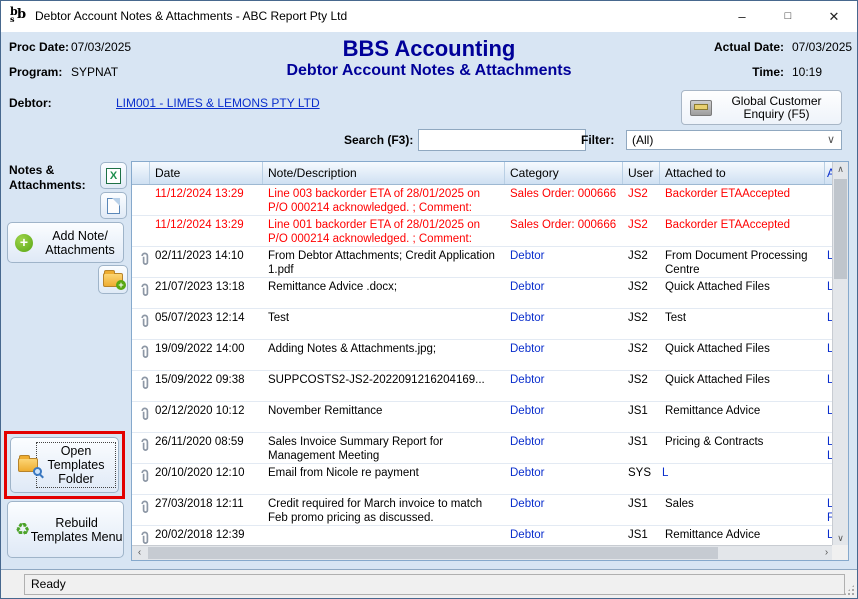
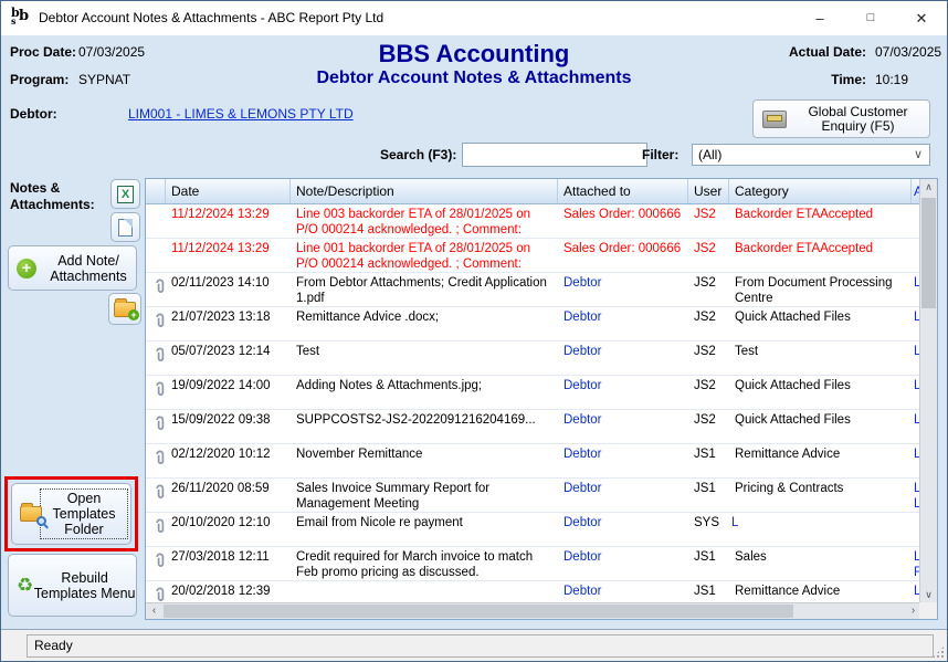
  b
  b
  s
  Debtor Account Notes & Attachments - ABC Report Pty Ltd
  –
  □
  ✕
  Proc Date:
  07/03/2025
  Program:
  SYPNAT
  BBS Accounting
  Debtor Account Notes & Attachments
  Actual Date:
  07/03/2025
  Time:
  10:19
  Debtor:
  LIM001 - LIMES & LEMONS PTY LTD
  Global Customer Enquiry (F5)
  Search (F3):
  Filter:
  (All)
  ∨
  Notes & Attachments:
  X
  +
  Add Note/ Attachments
  +
  Open Templates Folder
  ♻
  Rebuild Templates Menu
  Date
  Note/Description
- Category
+ Attached to
  User
- Attached to
+ Category
  A
  11/12/2024 13:29
  Line 003 backorder ETA of 28/01/2025 on P/O 000214 acknowledged. ; Comment:
  Sales Order: 000666
  JS2
  Backorder ETAAccepted
  11/12/2024 13:29
  Line 001 backorder ETA of 28/01/2025 on P/O 000214 acknowledged. ; Comment:
  Sales Order: 000666
  JS2
  Backorder ETAAccepted
  02/11/2023 14:10
  From Debtor Attachments; Credit Application 1.pdf
  Debtor
  JS2
  From Document Processing Centre
  L
  21/07/2023 13:18
  Remittance Advice .docx;
  Debtor
  JS2
  Quick Attached Files
  L
  05/07/2023 12:14
  Test
  Debtor
  JS2
  Test
  L
  19/09/2022 14:00
  Adding Notes & Attachments.jpg;
  Debtor
  JS2
  Quick Attached Files
  L
  15/09/2022 09:38
  SUPPCOSTS2-JS2-2022091216204169...
  Debtor
  JS2
  Quick Attached Files
  L
  02/12/2020 10:12
  November Remittance
  Debtor
  JS1
  Remittance Advice
  L
  26/11/2020 08:59
  Sales Invoice Summary Report for Management Meeting
  Debtor
  JS1
  Pricing & Contracts
  L
  L
  20/10/2020 12:10
  Email from Nicole re payment
  Debtor
  SYS
  L
  27/03/2018 12:11
  Credit required for March invoice to match Feb promo pricing as discussed.
  Debtor
  JS1
  Sales
  L
  F
  20/02/2018 12:39
  Debtor
  JS1
  Remittance Advice
  L
  ∧
  ∨
  ‹
  ›
  Ready
